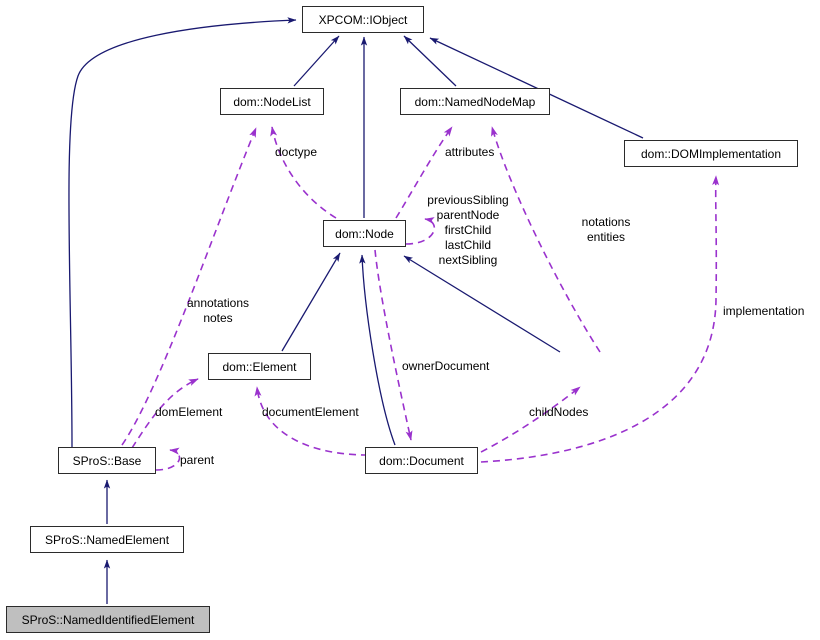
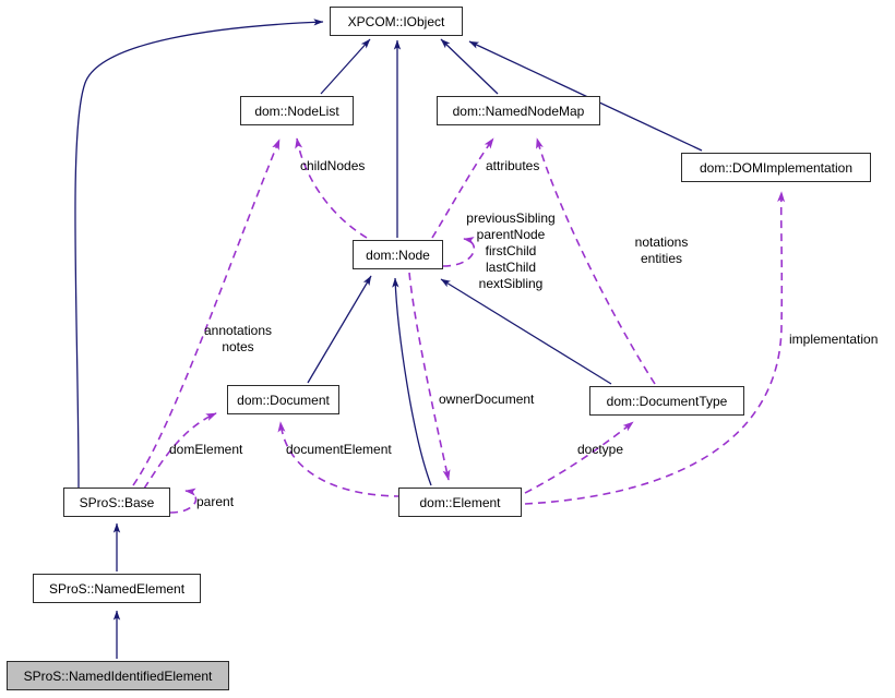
  XPCOM::IObject
  dom::NodeList
  dom::NamedNodeMap
  dom::DOMImplementation
  dom::Node
- dom::Element
+ dom::Document
+ dom::DocumentType
- dom::Document
+ dom::Element
  SProS::Base
  SProS::NamedElement
  SProS::NamedIdentifiedElement
- doctype
+ childNodes
  attributes
  previousSibling
  parentNode
  firstChild
  lastChild
  nextSibling
  notations
  entities
  implementation
  annotations
  notes
  ownerDocument
  domElement
  documentElement
- childNodes
+ doctype
  parent
